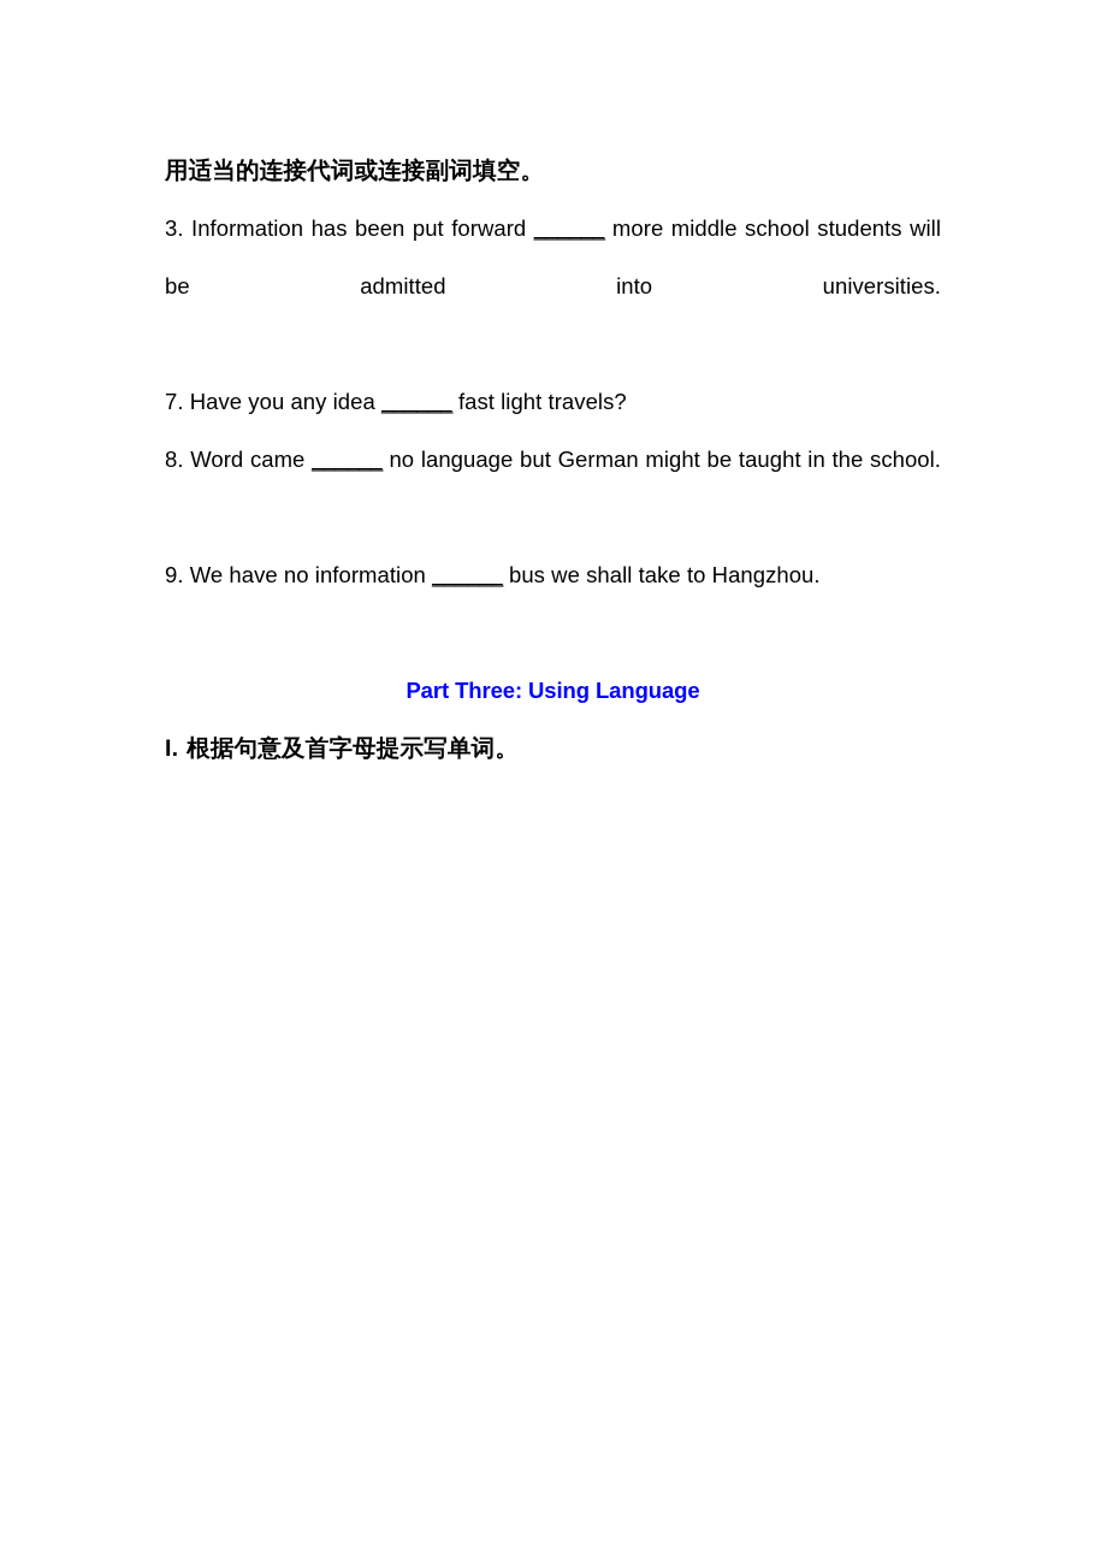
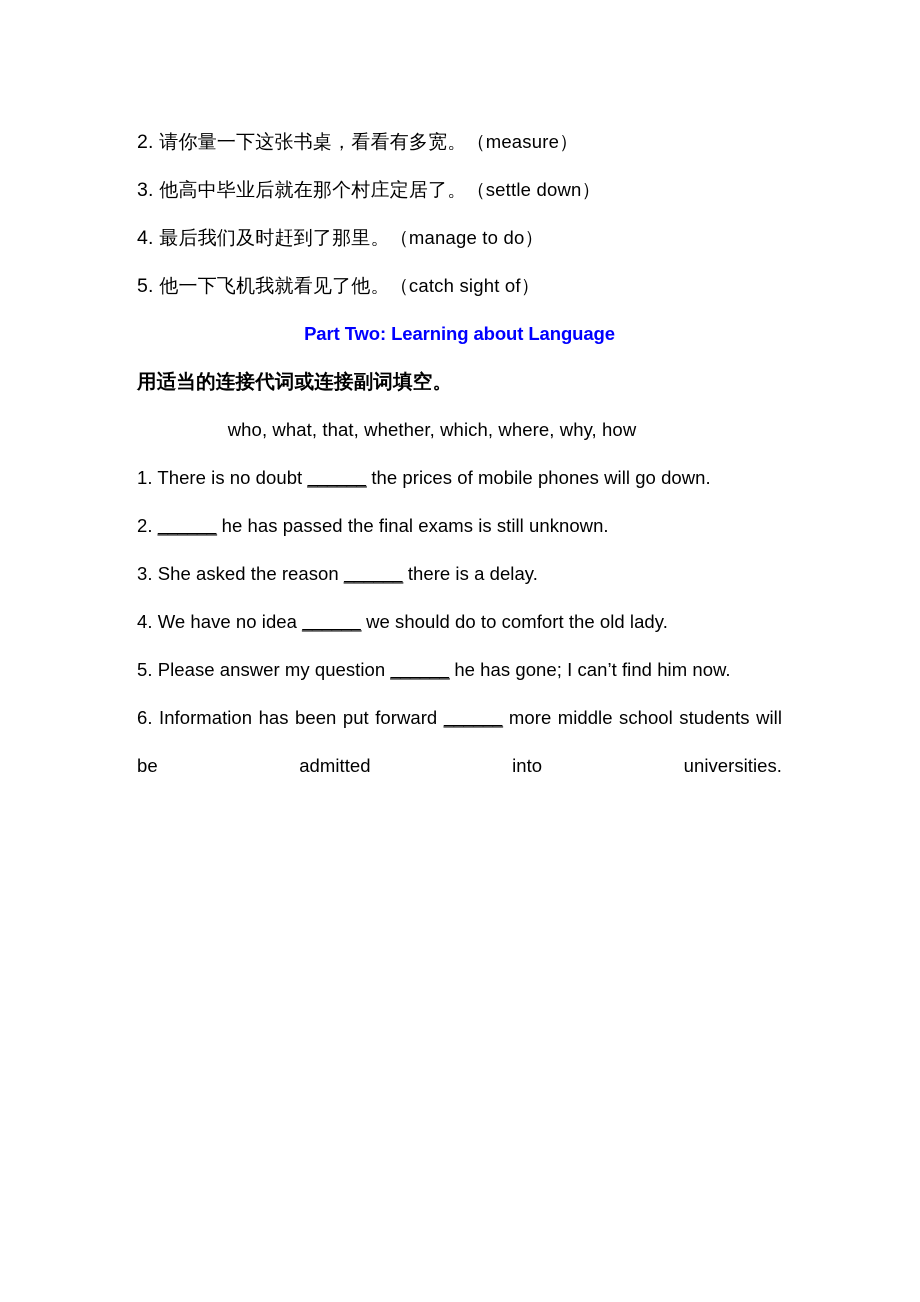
+ 2. 请你量一下这张书桌，看看有多宽。（measure）
+ 3. 他高中毕业后就在那个村庄定居了。（settle down）
+ 4. 最后我们及时赶到了那里。（manage to do）
+ 5. 他一下飞机我就看见了他。（catch sight of）
+ Part Two: Learning about Language
  用适当的连接代词或连接副词填空。
+ who, what, that, whether, which, where, why, how
+ 1. There is no doubt ______ the prices of mobile phones will go down.
+ 2. ______ he has passed the final exams is still unknown.
+ 3. She asked the reason ______ there is a delay.
+ 4. We have no idea ______ we should do to comfort the old lady.
+ 5. Please answer my question ______ he has gone; I can’t find him now.
- 3. Information has been put forward ______ more middle school students will be admitted into universities.
+ 6. Information has been put forward ______ more middle school students will be admitted into universities.
- 7. Have you any idea ______ fast light travels?
- 8. Word came ______ no language but German might be taught in the school.
- 9. We have no information ______ bus we shall take to Hangzhou.
- Part Three: Using Language
- I. 根据句意及首字母提示写单词。
